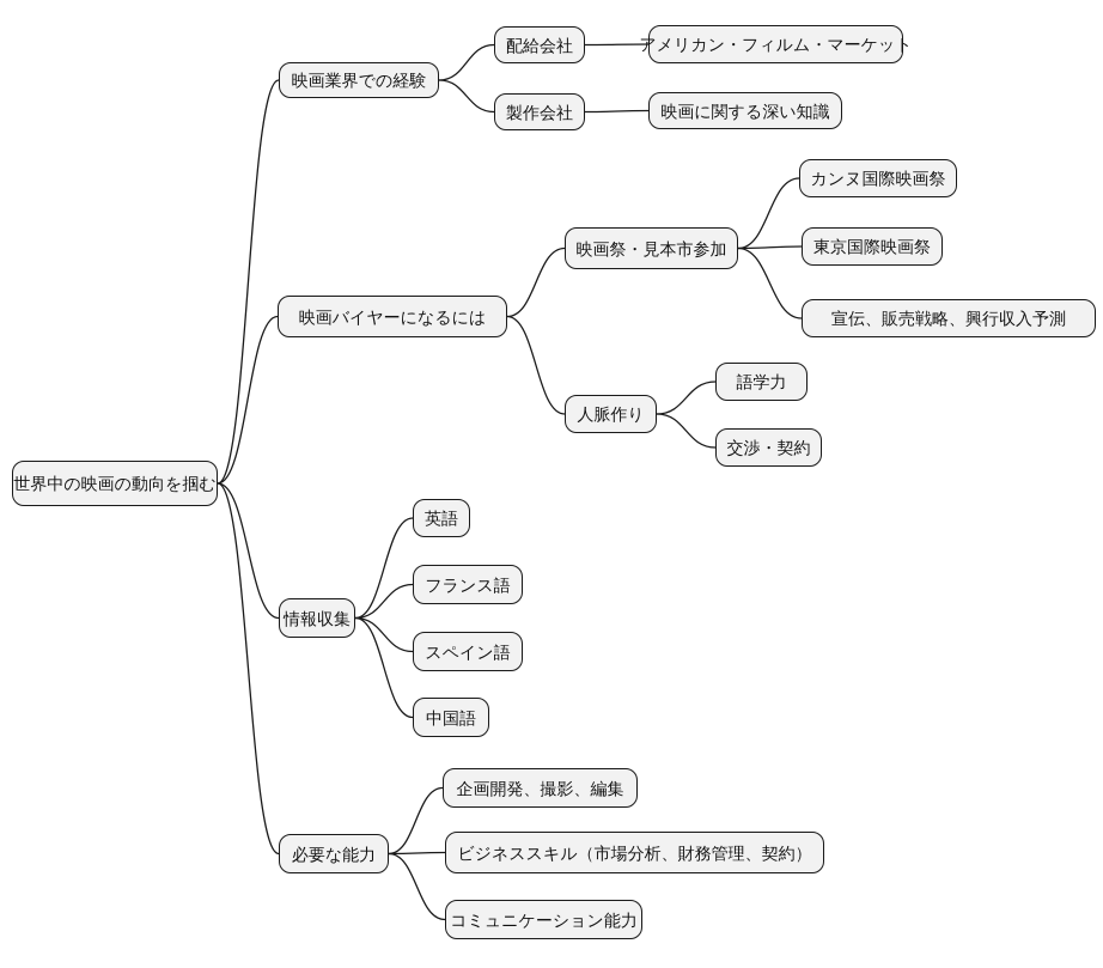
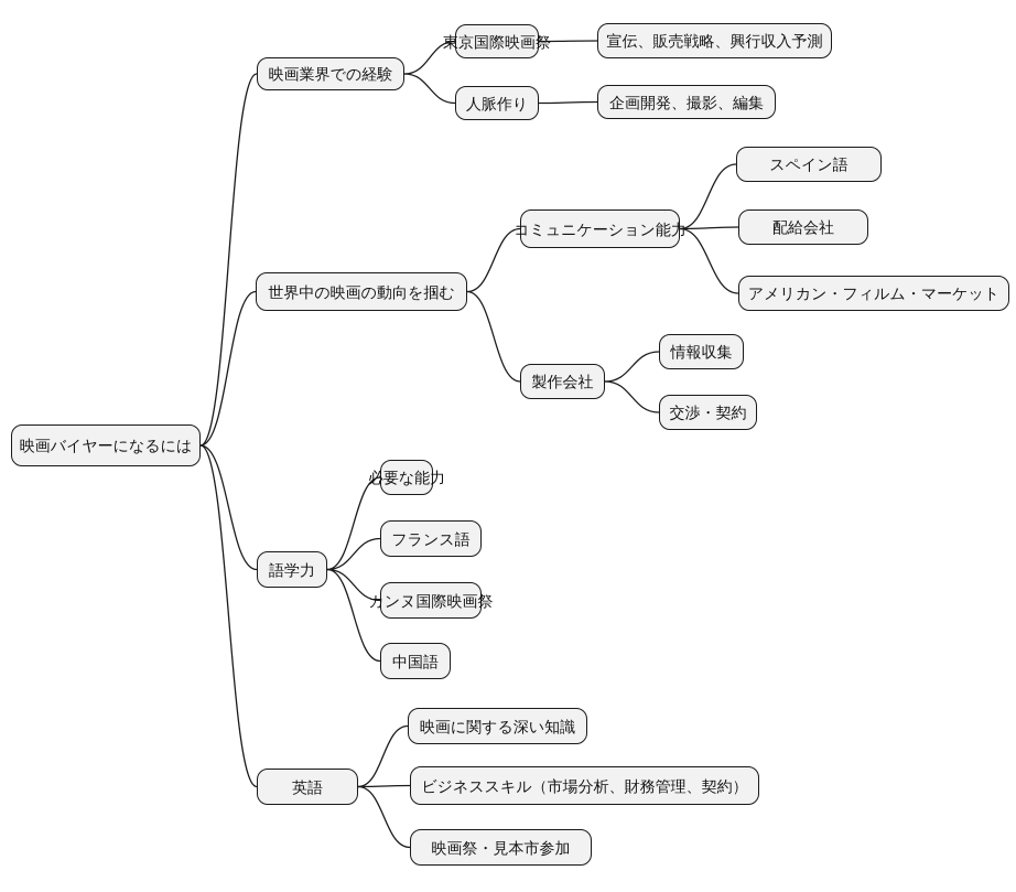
- 世界中の映画の動向を掴む
+ 映画バイヤーになるには
  映画業界での経験
- 配給会社
+ 東京国際映画祭
- アメリカン・フィルム・マーケット
+ 宣伝、販売戦略、興行収入予測
- 製作会社
+ 人脈作り
- 映画に関する深い知識
+ 企画開発、撮影、編集
- 映画バイヤーになるには
+ 世界中の映画の動向を掴む
- 映画祭・見本市参加
+ コミュニケーション能力
- カンヌ国際映画祭
+ スペイン語
- 東京国際映画祭
+ 配給会社
- 宣伝、販売戦略、興行収入予測
+ アメリカン・フィルム・マーケット
- 人脈作り
+ 製作会社
- 語学力
+ 情報収集
  交渉・契約
- 情報収集
+ 語学力
- 英語
+ 必要な能力
  フランス語
- スペイン語
+ カンヌ国際映画祭
  中国語
- 必要な能力
+ 英語
- 企画開発、撮影、編集
+ 映画に関する深い知識
  ビジネススキル（市場分析、財務管理、契約）
- コミュニケーション能力
+ 映画祭・見本市参加
